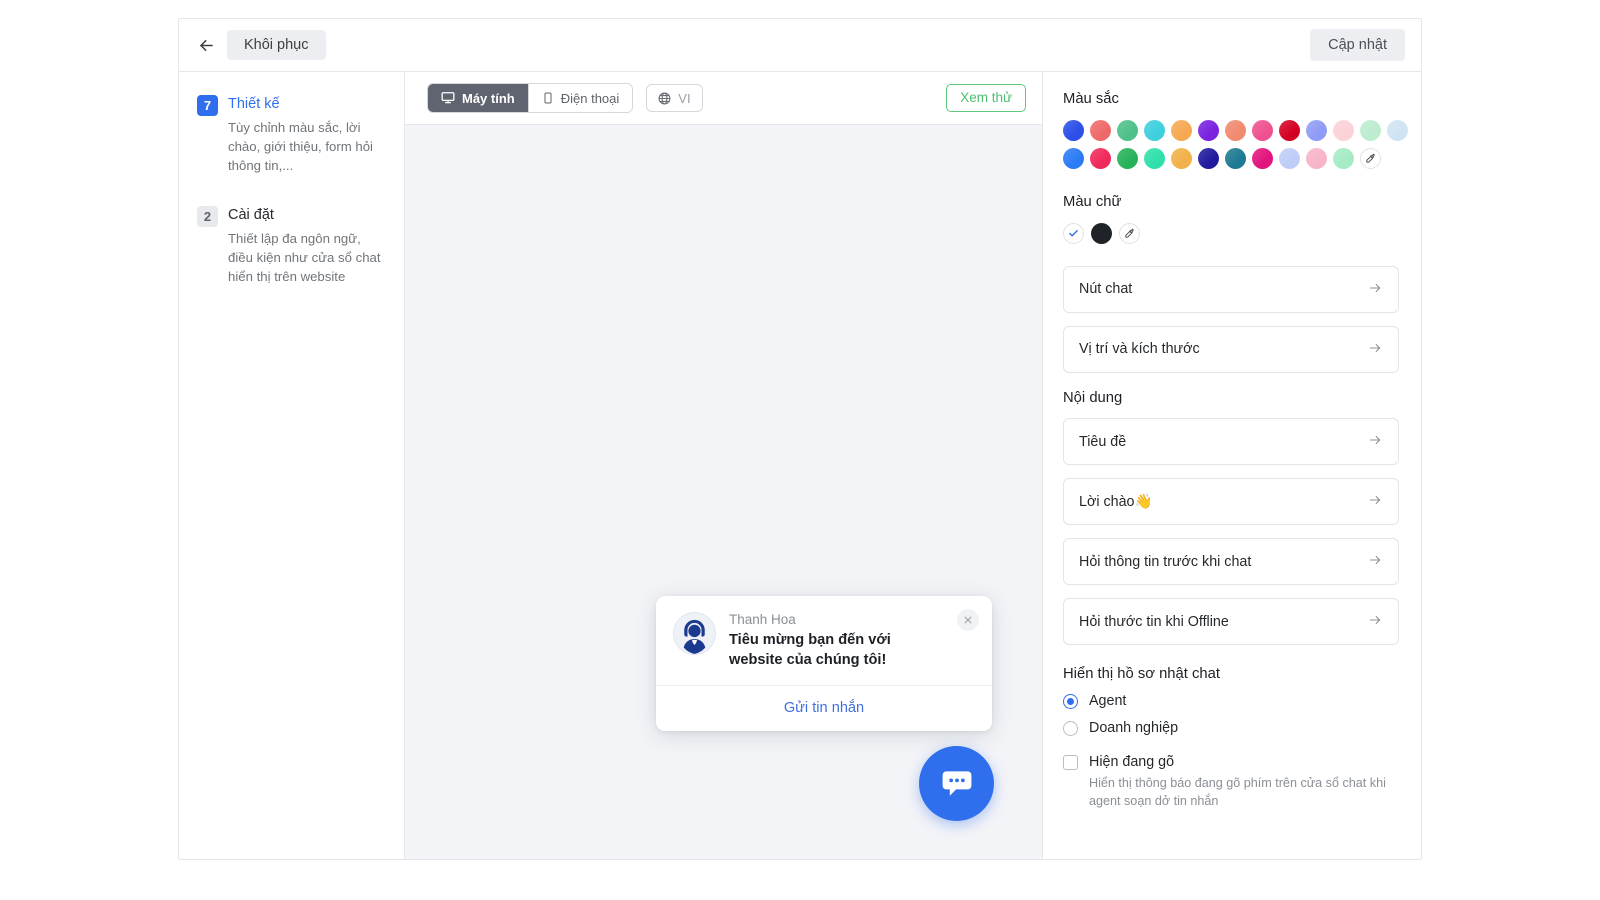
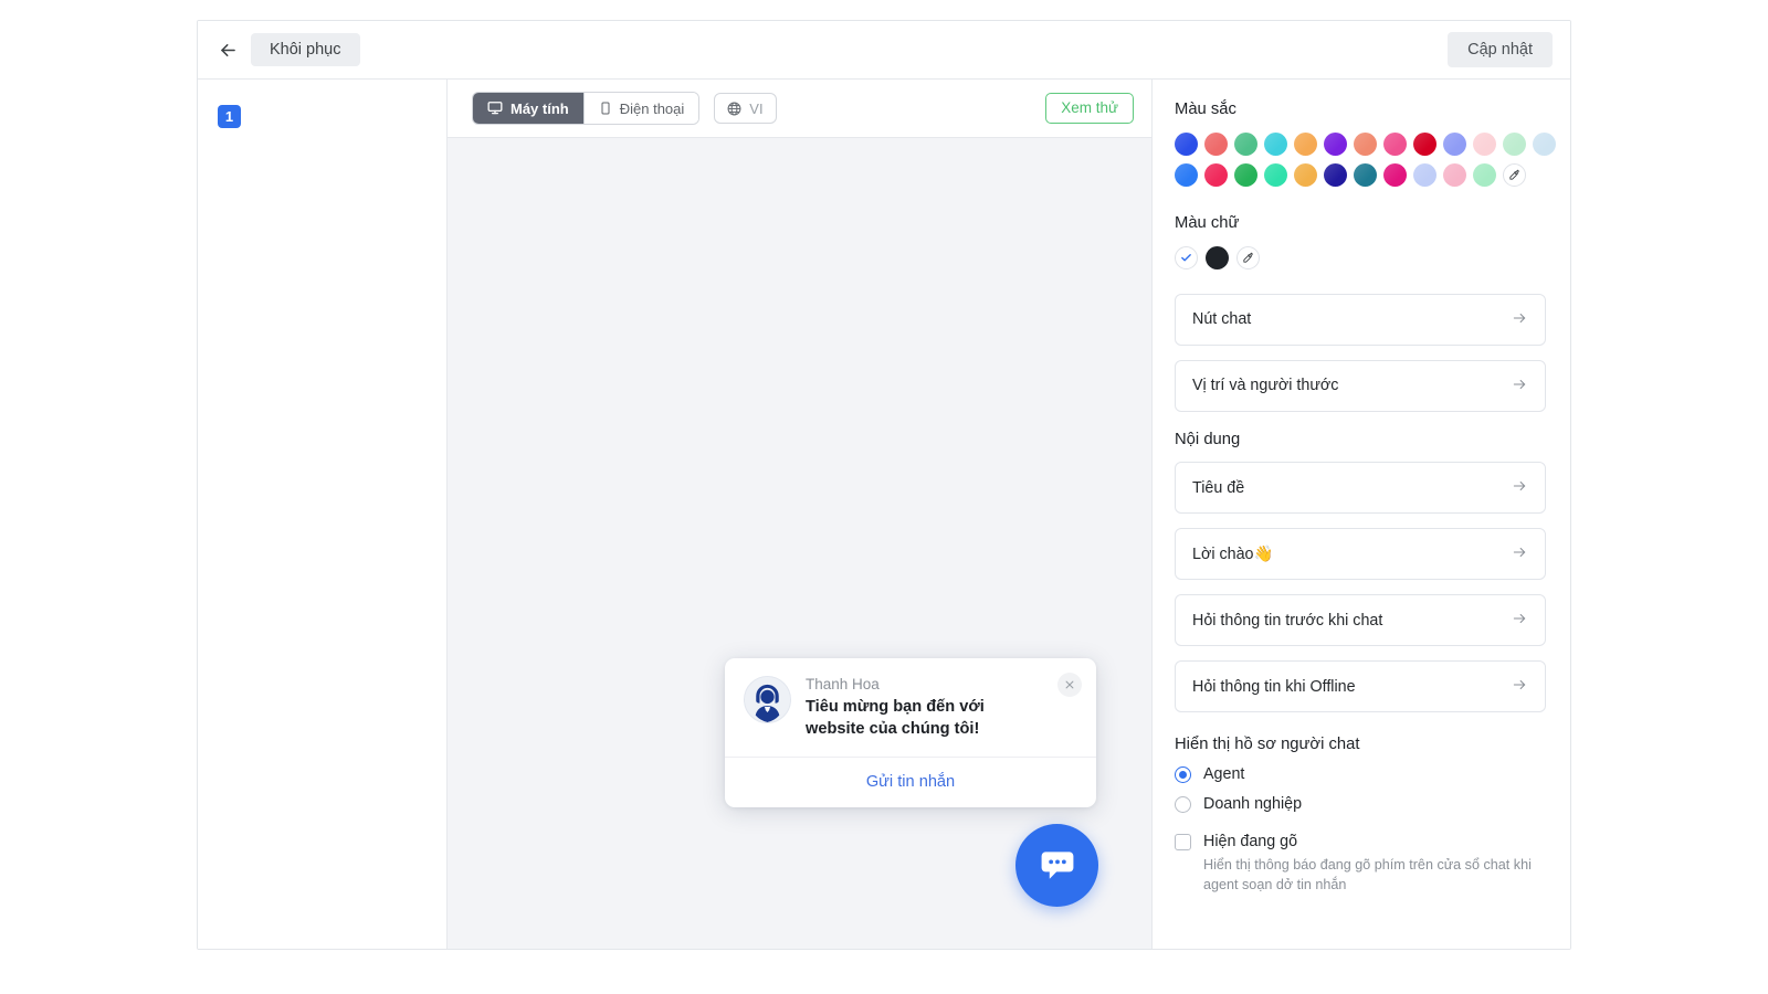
  Khôi phục
  Cập nhật
- 7
+ 1
- Thiết kế
- Tùy chỉnh màu sắc, lời chào, giới thiệu, form hỏi thông tin,...
- 2
- Cài đặt
- Thiết lập đa ngôn ngữ, điều kiện như cửa sổ chat hiển thị trên website
  Máy tính
  Điện thoại
  VI
  Xem thử
  Thanh Hoa
  Tiêu mừng bạn đến với website của chúng tôi!
  Gửi tin nhắn
  Màu sắc
  Màu chữ
  Nút chat
- Vị trí và kích thước
+ Vị trí và người thước
  Nội dung
  Tiêu đề
  Lời chào👋
  Hỏi thông tin trước khi chat
- Hỏi thước tin khi Offline
+ Hỏi thông tin khi Offline
- Hiển thị hồ sơ nhật chat
+ Hiển thị hồ sơ người chat
  Agent
  Doanh nghiệp
  Hiện đang gõ
  Hiển thị thông báo đang gõ phím trên cửa sổ chat khi agent soạn dở tin nhắn
